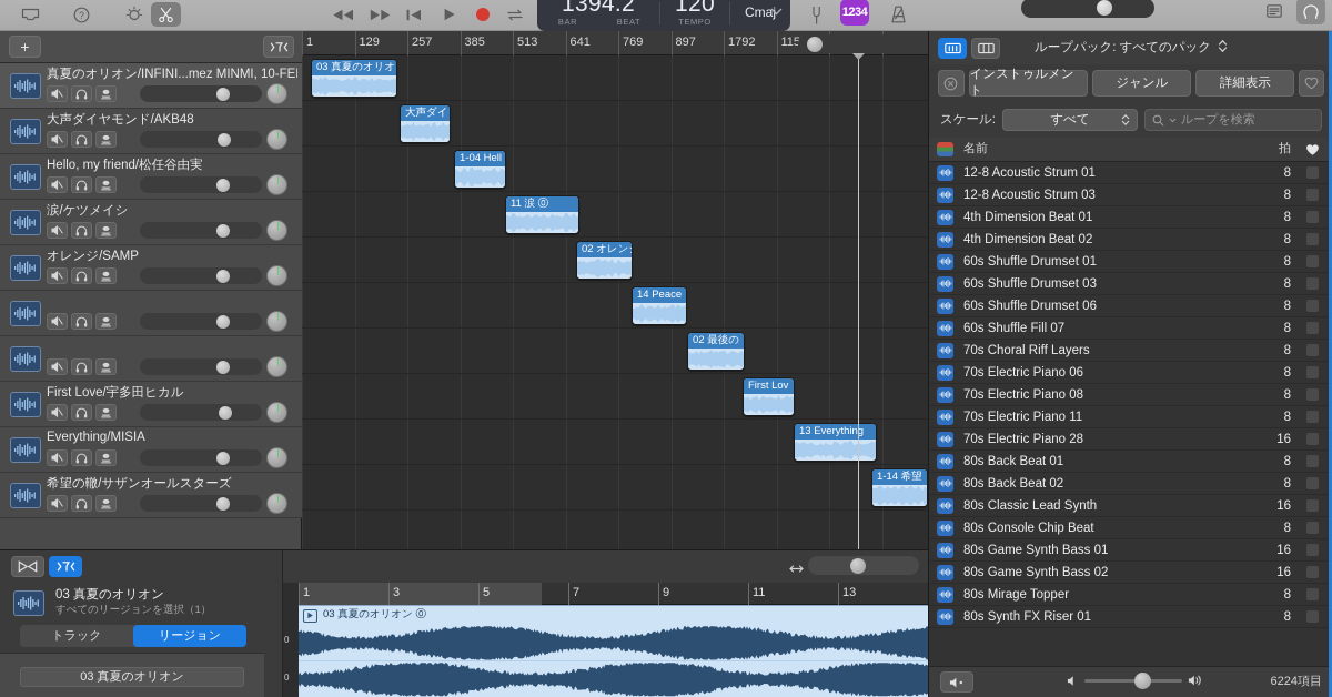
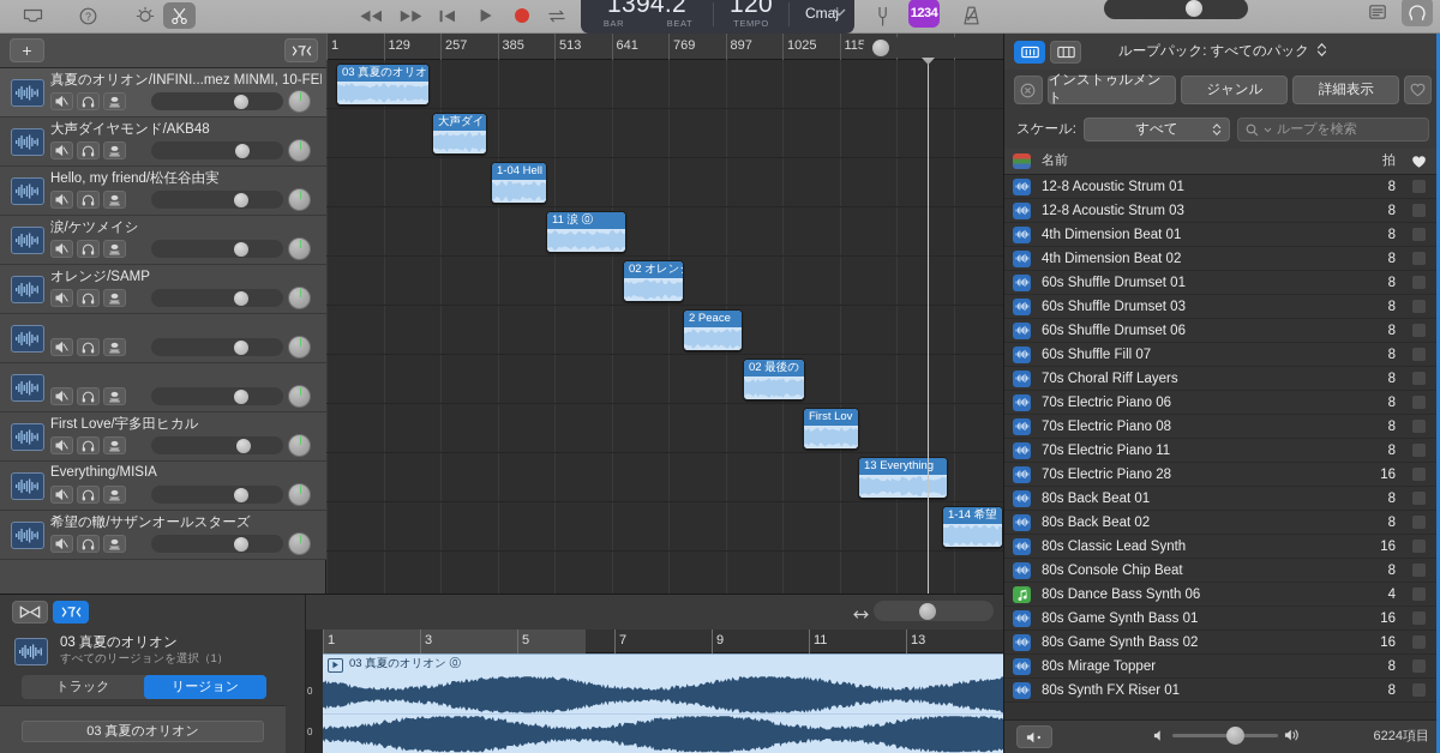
  ?
  1394.2
  BAR
  BEAT
  120
  TEMPO
  Cma
  1234
  +
  真夏のオリオン/INFINI...mez MINMI, 10-FE
  大声ダイヤモンド/AKB48
  Hello, my friend/松任谷由実
  涙/ケツメイシ
  オレンジ/SAMP
  First Love/宇多田ヒカル
  Everything/MISIA
  希望の轍/サザンオールスターズ
  03 真夏のオリオ
  大声ダイ
  1-04 Hell
  11 涙 ⓪
  02 オレン
- 14 Peace
+ 2 Peace
  02 最後の
  First Lov
  13 Everything
  1-14 希望
  1
  129
  257
  385
  513
  641
  769
  897
- 1792
+ 1025
  115
  03 真夏のオリオン
  すべてのリージョンを選択（1）
  トラック
  リージョン
  03 真夏のオリオン
  1
  3
  5
  7
  9
  11
  13
  03 真夏のオリオン ⓪
  0
  0
  ループパック: すべてのパック
  インストゥルメント
  ジャンル
  詳細表示
  スケール:
  すべて
  ループを検索
  名前
  拍
  12-8 Acoustic Strum 01
  8
  12-8 Acoustic Strum 03
  8
  4th Dimension Beat 01
  8
  4th Dimension Beat 02
  8
  60s Shuffle Drumset 01
  8
  60s Shuffle Drumset 03
  8
  60s Shuffle Drumset 06
  8
  60s Shuffle Fill 07
  8
  70s Choral Riff Layers
  8
  70s Electric Piano 06
  8
  70s Electric Piano 08
  8
  70s Electric Piano 11
  8
  70s Electric Piano 28
  16
  80s Back Beat 01
  8
  80s Back Beat 02
  8
  80s Classic Lead Synth
  16
  80s Console Chip Beat
  8
+ 80s Dance Bass Synth 06
+ 4
  80s Game Synth Bass 01
  16
  80s Game Synth Bass 02
  16
  80s Mirage Topper
  8
  80s Synth FX Riser 01
  8
  6224項目
